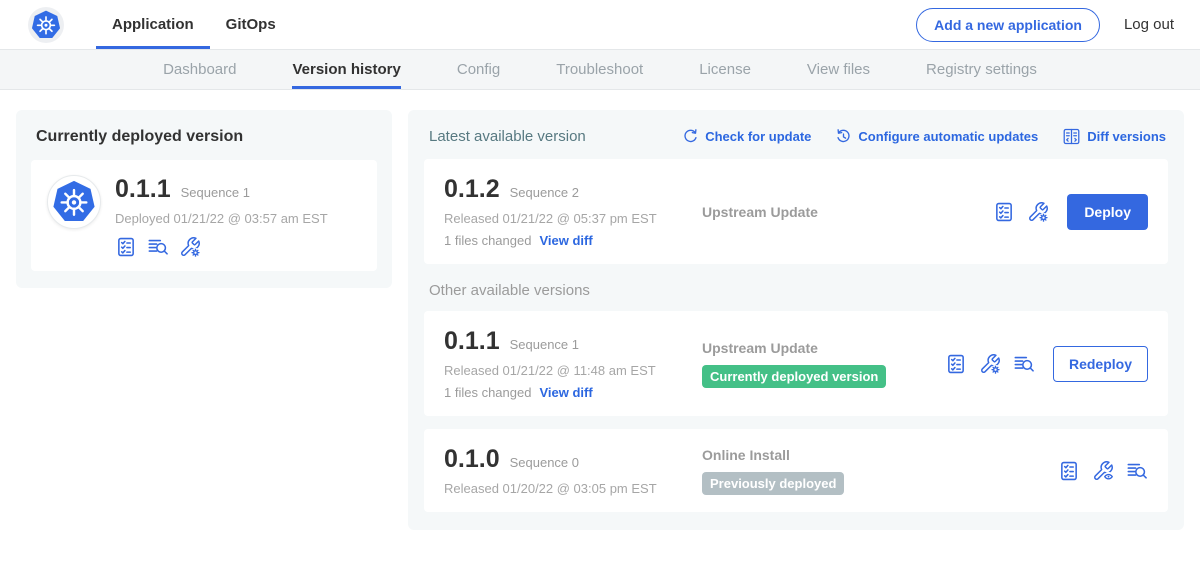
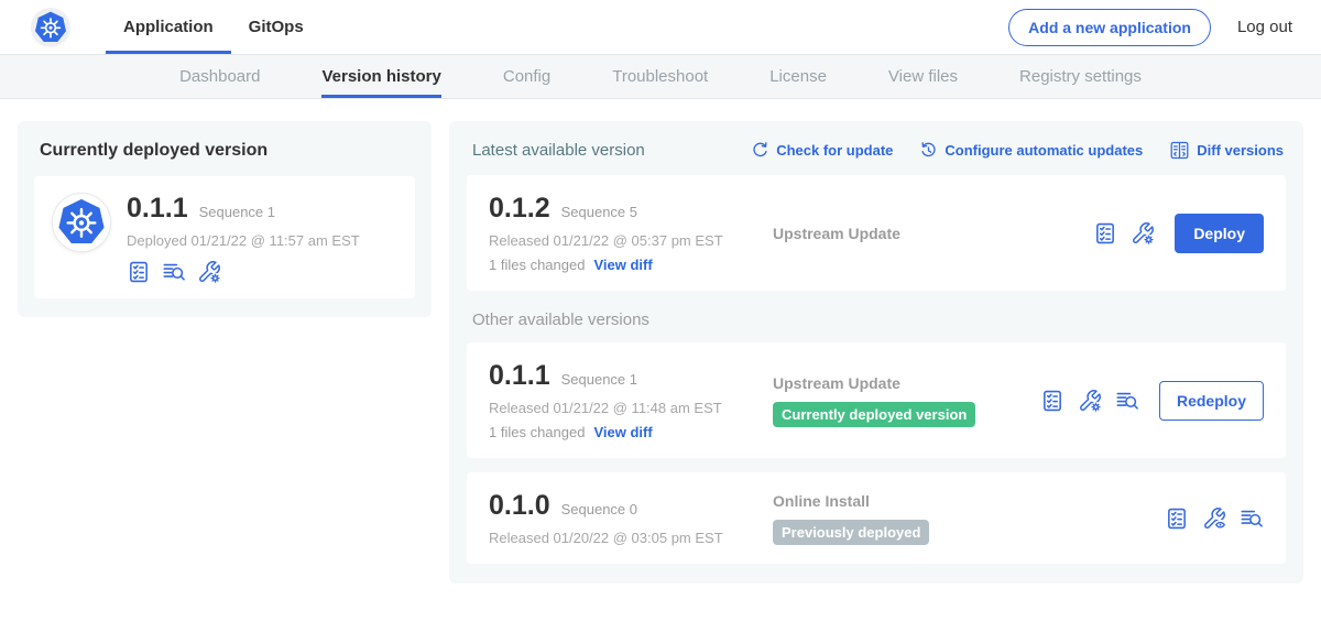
  Application
  GitOps
  Add a new application
  Log out
  Dashboard
  Version history
  Config
  Troubleshoot
  License
  View files
  Registry settings
  Currently deployed version
  0.1.1
  Sequence 1
- Deployed 01/21/22 @ 03:57 am EST
+ Deployed 01/21/22 @ 11:57 am EST
  Latest available version
  Check for update
  Configure automatic updates
  Diff versions
  0.1.2
- Sequence 2
+ Sequence 5
  Released 01/21/22 @ 05:37 pm EST
  1 files changed
  View diff
  Upstream Update
  Deploy
  Other available versions
  0.1.1
  Sequence 1
  Released 01/21/22 @ 11:48 am EST
  1 files changed
  View diff
  Upstream Update
  Currently deployed version
  Redeploy
  0.1.0
  Sequence 0
  Released 01/20/22 @ 03:05 pm EST
  Online Install
  Previously deployed
